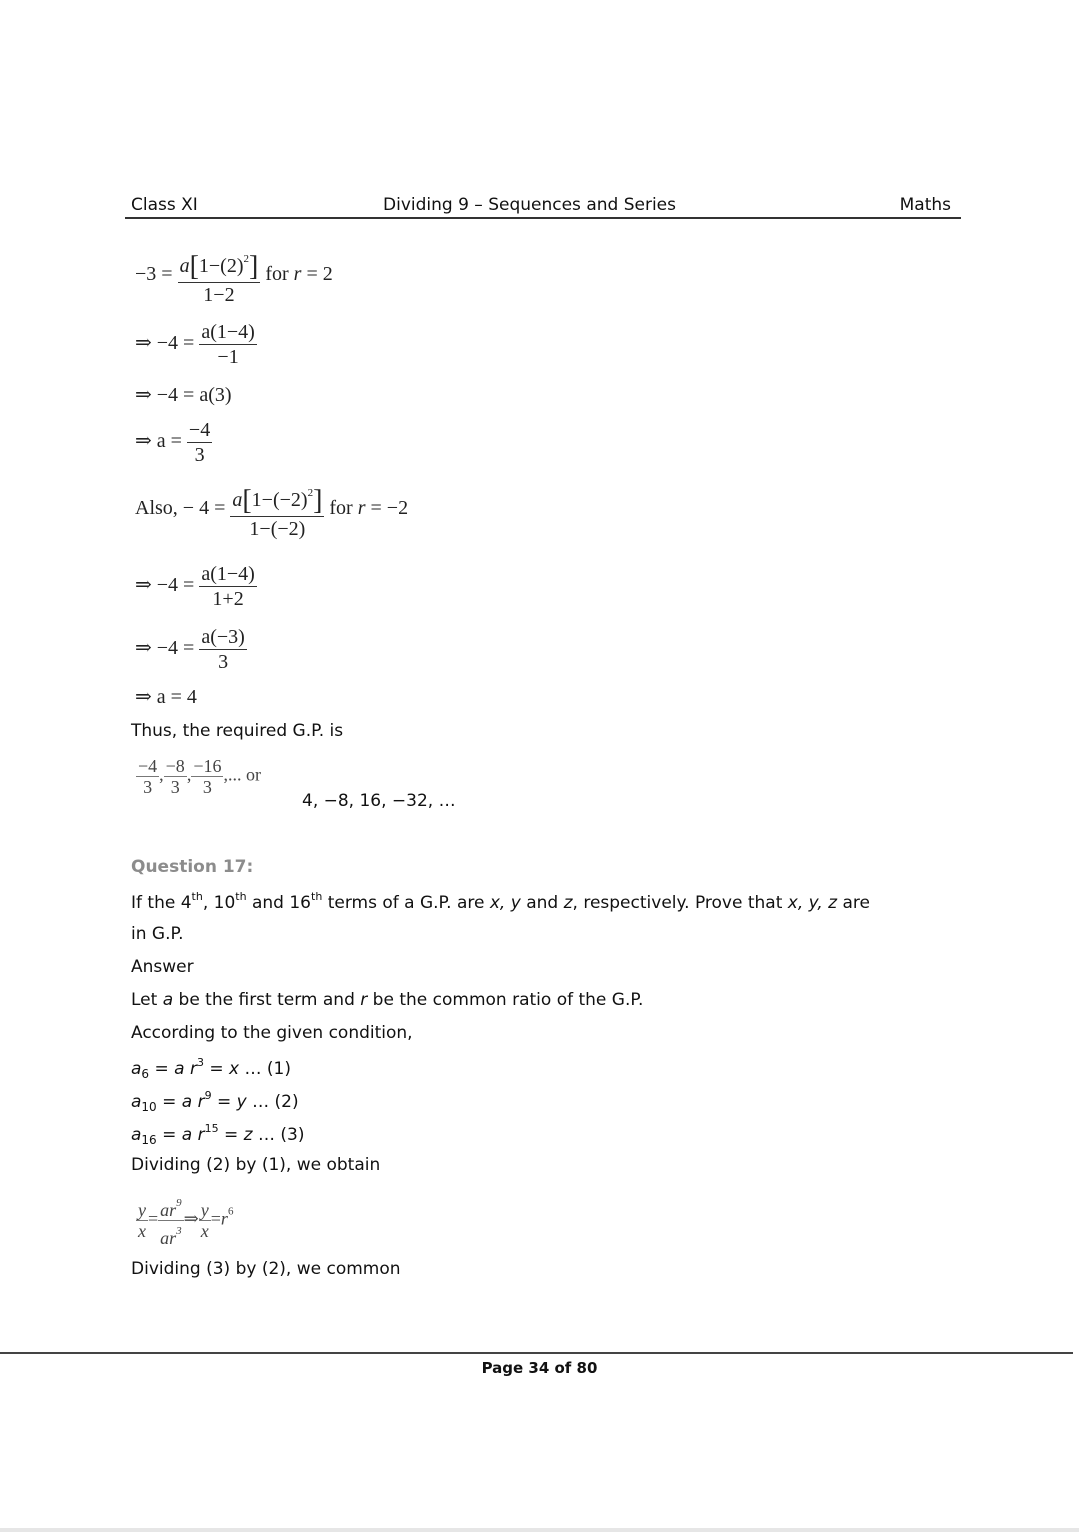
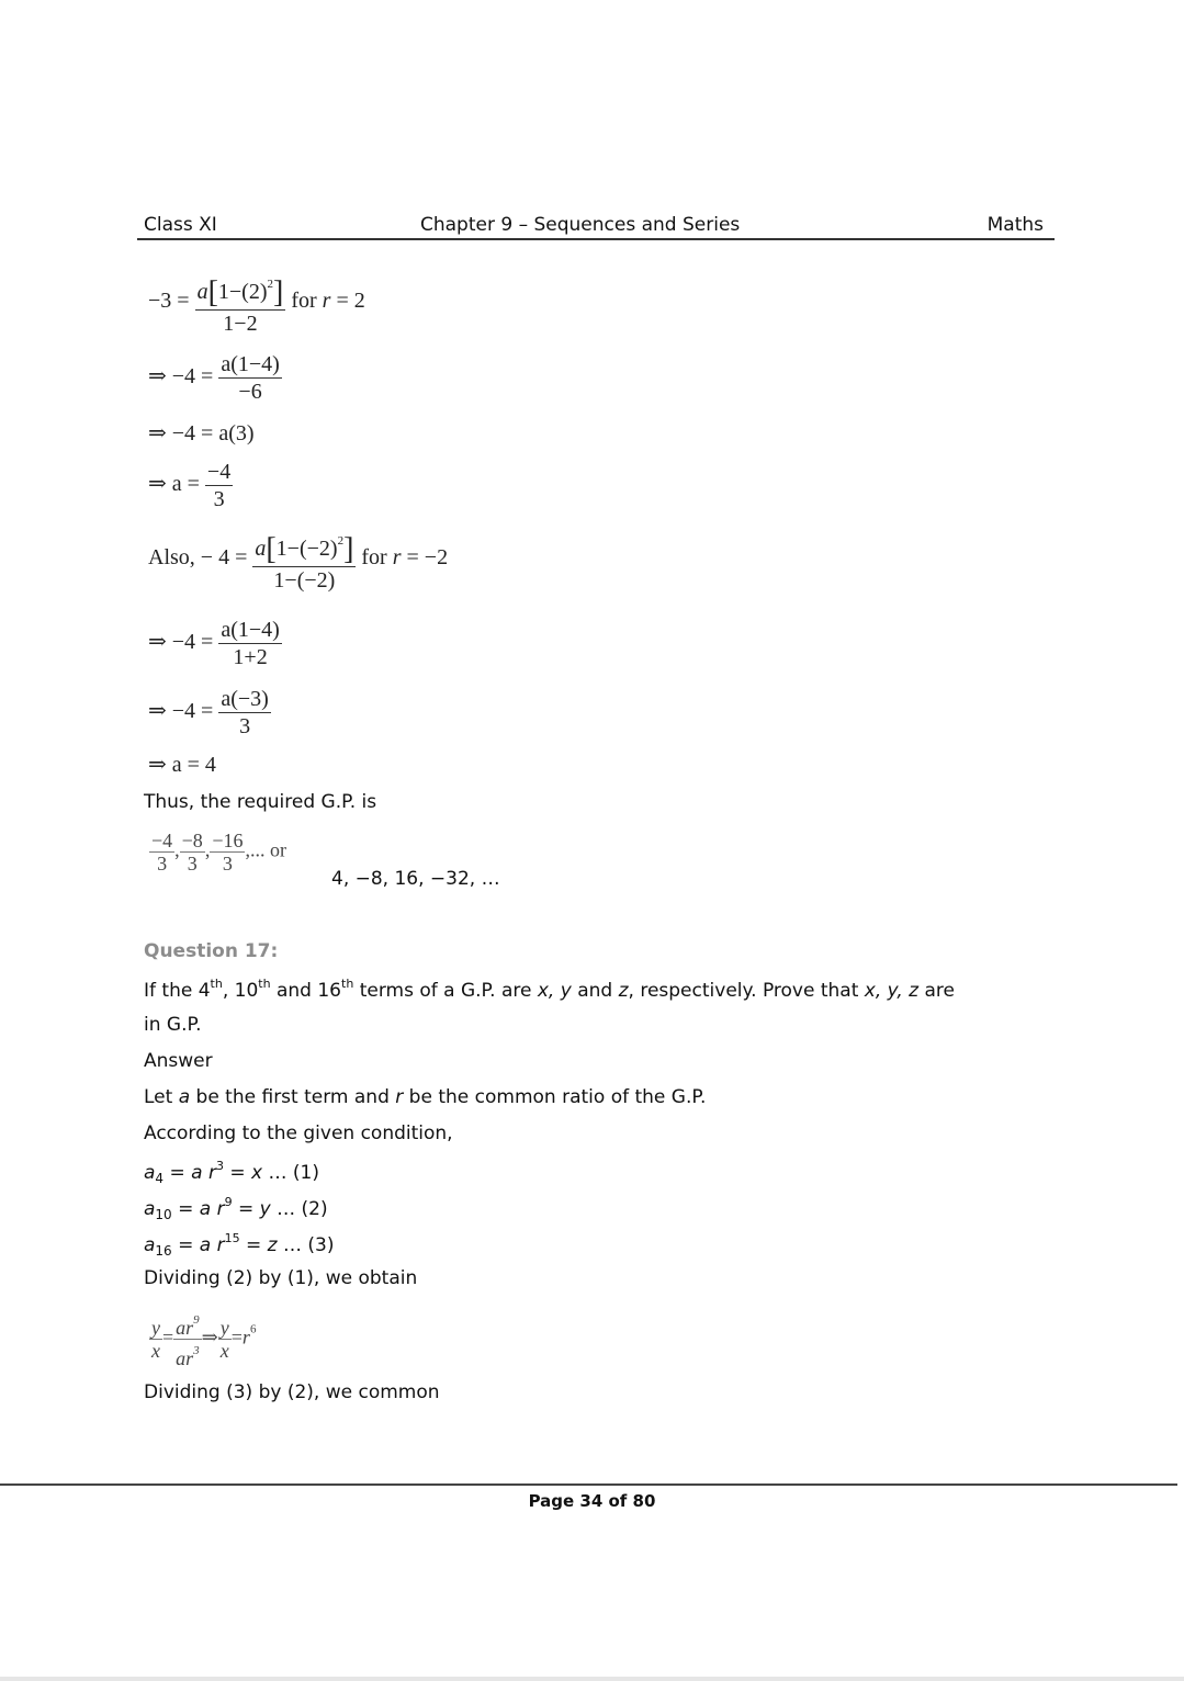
  Class XI
- Dividing 9 – Sequences and Series
+ Chapter 9 – Sequences and Series
  Maths
  −3 =
  a[1−(2)2]
  1−2
  for r = 2
  ⇒ −4 =
  a(1−4)
- −1
+ −6
  ⇒ −4 = a(3)
  ⇒ a =
  −4
  3
  Also, − 4 =
  a[1−(−2)2]
  1−(−2)
  for r = −2
  ⇒ −4 =
  a(1−4)
  1+2
  ⇒ −4 =
  a(−3)
  3
  ⇒ a = 4
  Thus, the required G.P. is
  −4
  3
  ,
  −8
  3
  ,
  −16
  3
  ,... or
  4, −8, 16, −32, …
  Question 17:
  If the 4th, 10th and 16th terms of a G.P. are x, y and z, respectively. Prove that x, y, z are
  in G.P.
  Answer
  Let a be the first term and r be the common ratio of the G.P.
  According to the given condition,
- a6 = a r3 = x … (1)
+ a4 = a r3 = x … (1)
  a10 = a r9 = y … (2)
  a16 = a r15 = z … (3)
  Dividing (2) by (1), we obtain
  y
  x
  =
  ar9
  ar3
  ⇒
  y
  x
  =r6
  Dividing (3) by (2), we common
  Page 34 of 80
